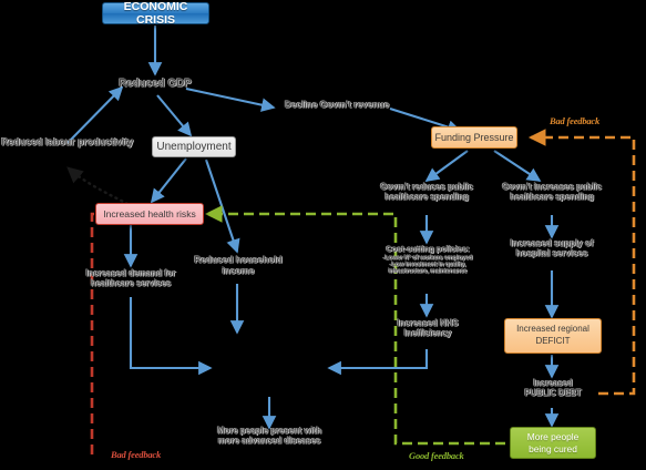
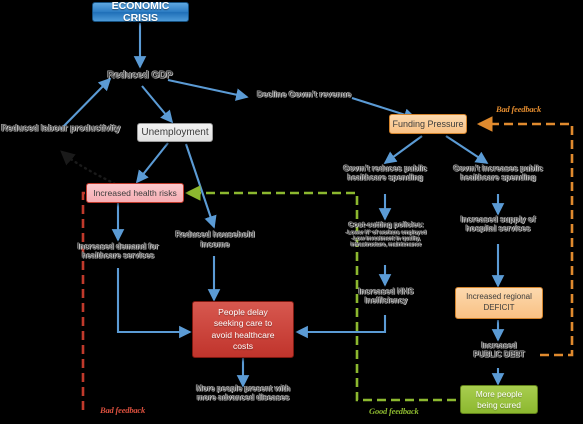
  ECONOMIC CRISIS
  Reduced GDP
  Decline Govm't revenue
  Reduced labour productivity
  Unemployment
  Funding Pressure
  Increased health risks
  Govm't reduces public
  healthcare spending
  Govm't increases public
  healthcare spending
  Increased demand for
  healthcare services
  Reduced household
  income
  Cost-cutting policies:
  Increased supply of
  hospital services
  Increased NHS
  Inefficiency
  Increased regional
  DEFICIT
+ People delay
+ seeking care to
+ avoid healthcare
+ costs
  Increased
  PUBLIC DEBT
  More people
  being cured
  More people present with
  more advanced diseases
  Bad feedback
  Bad feedback
  Good feedback
